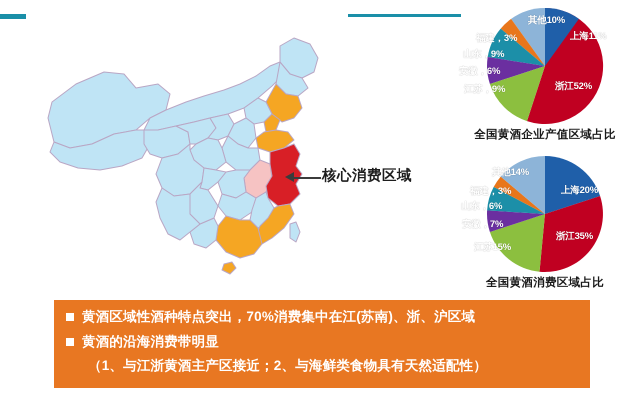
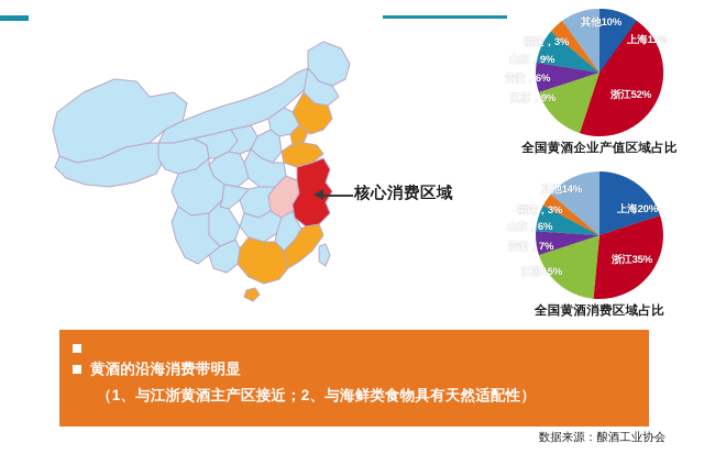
  核心消费区域
  其他10%
  上海11%
  福建，3%
  山东，9%
  安徽，6%
  江苏，9%
  浙江52%
  全国黄酒企业产值区域占比
  其他14%
  上海20%
  福建，3%
  山东，6%
  安徽，7%
  江苏15%
  浙江35%
  全国黄酒消费区域占比
- 黄酒区域性酒种特点突出，70%消费集中在江(苏南)、浙、沪区域
  黄酒的沿海消费带明显
  （1、与江浙黄酒主产区接近；2、与海鲜类食物具有天然适配性）
+ 数据来源：酿酒工业协会
